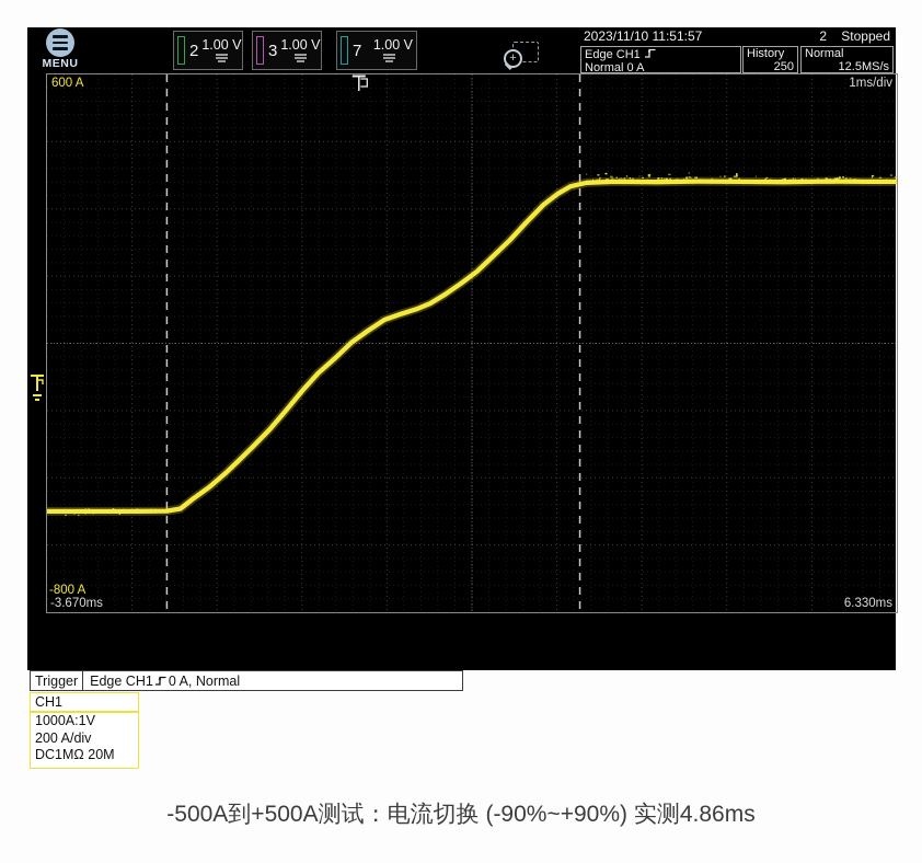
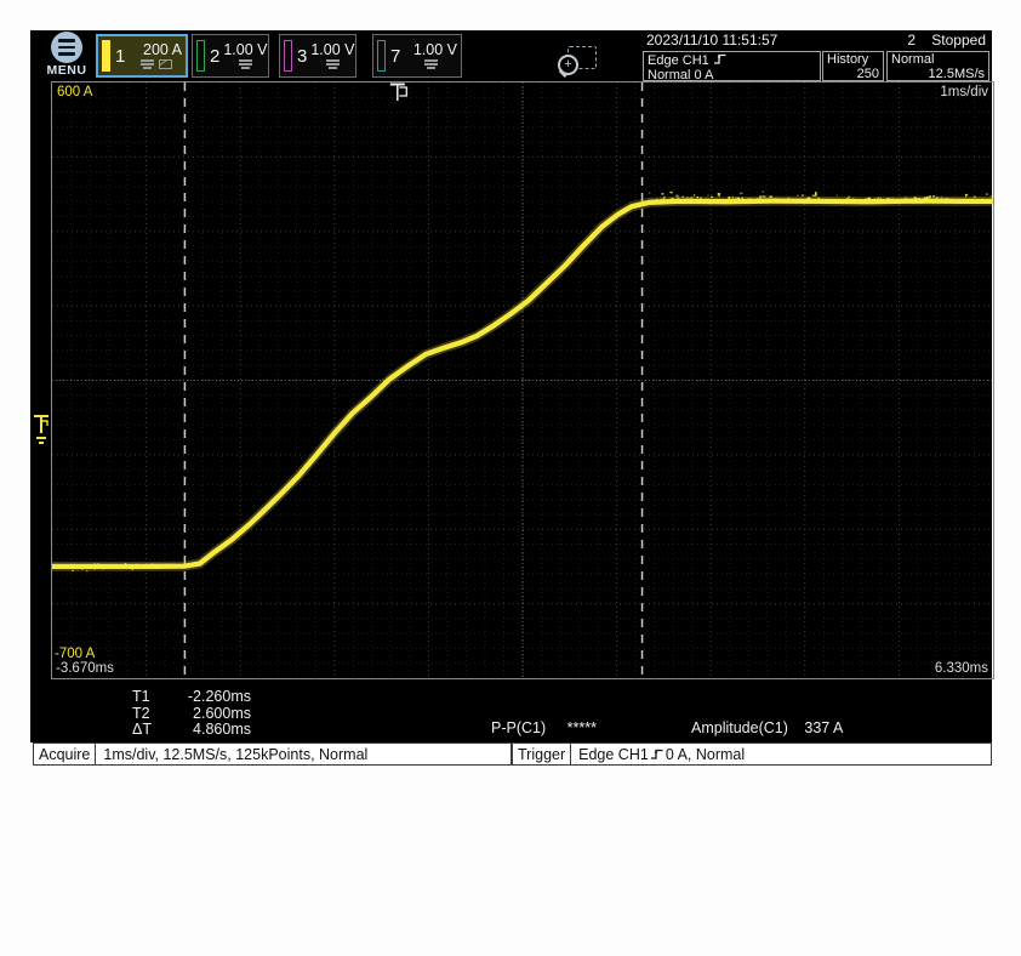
  MENU
+ 1
+ 200 A
  2
  1.00 V
  3
  1.00 V
  7
  1.00 V
  +
  2023/11/10 11:51:57
  2
  Stopped
  Edge CH1
  Normal 0 A
  History
  250
  Normal
  12.5MS/s
  600 A
- -800 A
+ -700 A
  -3.670ms
  6.330ms
  1ms/div
+ T1
+ -2.260ms
+ T2
+ 2.600ms
+ ΔT
+ 4.860ms
+ P-P(C1) *****
+ Amplitude(C1) 337 A
+ Acquire
+ 1ms/div, 12.5MS/s, 125kPoints, Normal
  Trigger
  Edge CH1
  0 A, Normal
- CH1
- 1000A:1V
- 200 A/div
- DC1MΩ 20M
- -500A到+500A测试：电流切换 (-90%~+90%) 实测4.86ms
